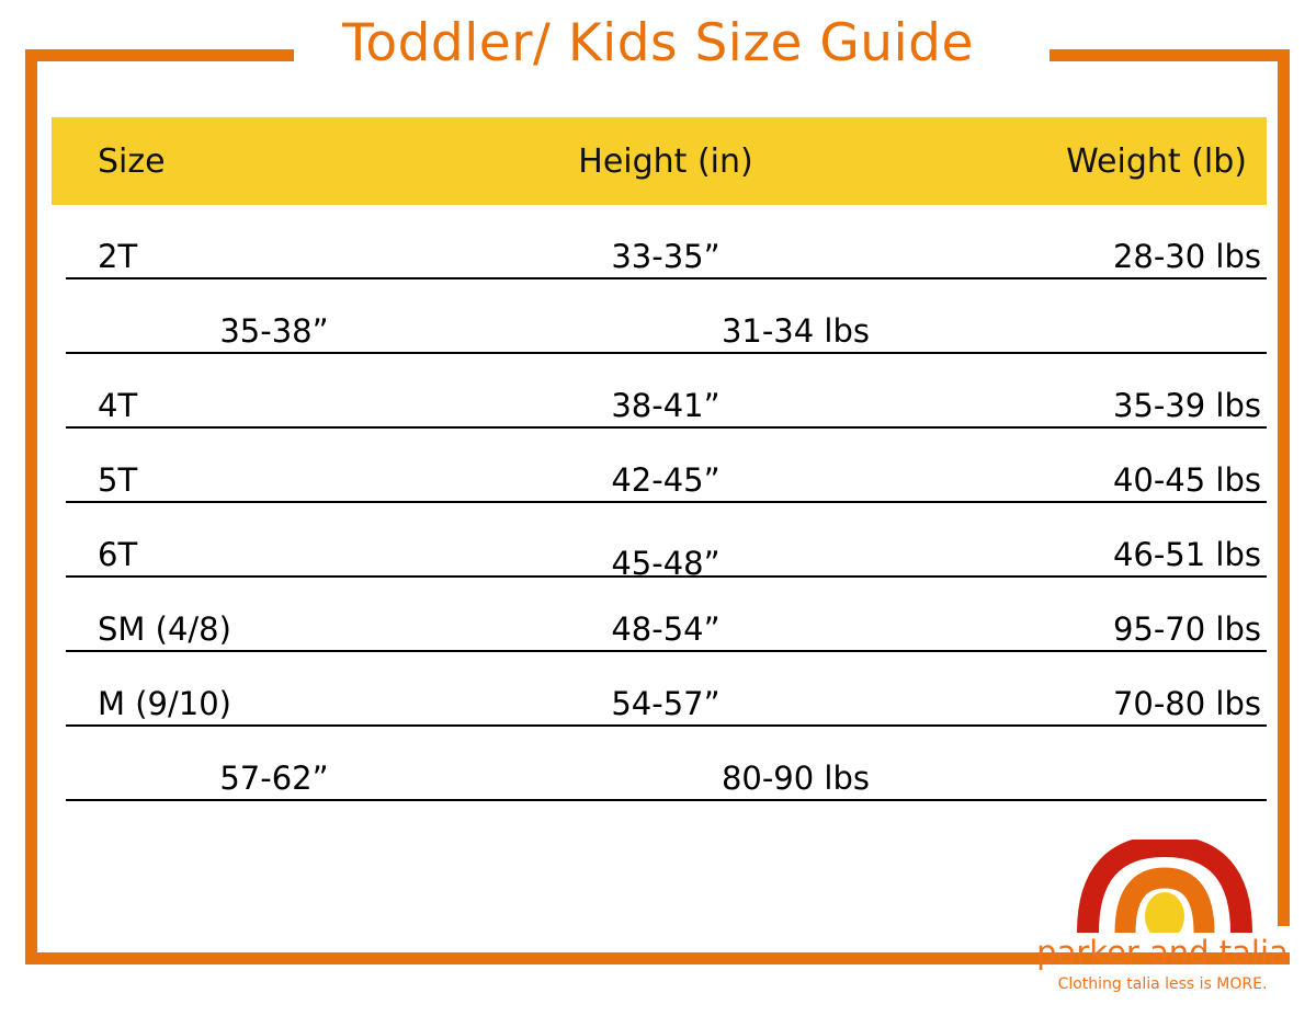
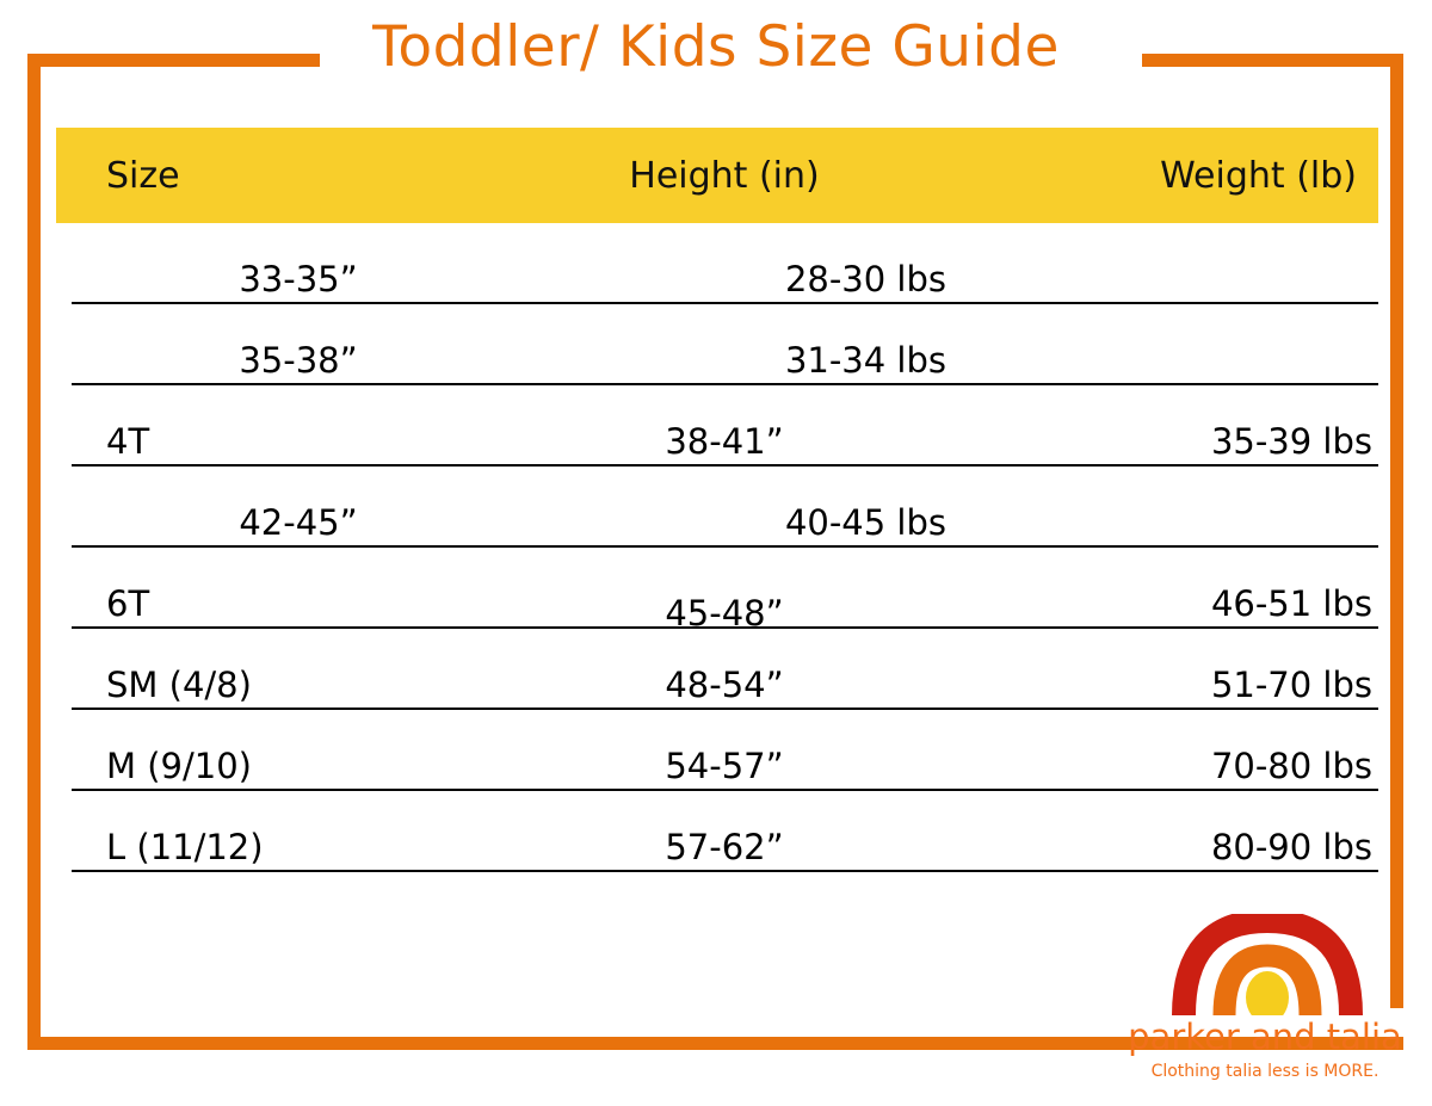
  Toddler/ Kids Size Guide
  Size
  Height (in)
  Weight (lb)
- 2T
  33-35”
  28-30 lbs
  35-38”
  31-34 lbs
  4T
  38-41”
  35-39 lbs
- 5T
  42-45”
  40-45 lbs
  6T
  45-48”
  46-51 lbs
  SM (4/8)
  48-54”
- 95-70 lbs
+ 51-70 lbs
  M (9/10)
  54-57”
  70-80 lbs
+ L (11/12)
  57-62”
  80-90 lbs
  parker and talia
  Clothing talia less is MORE.
